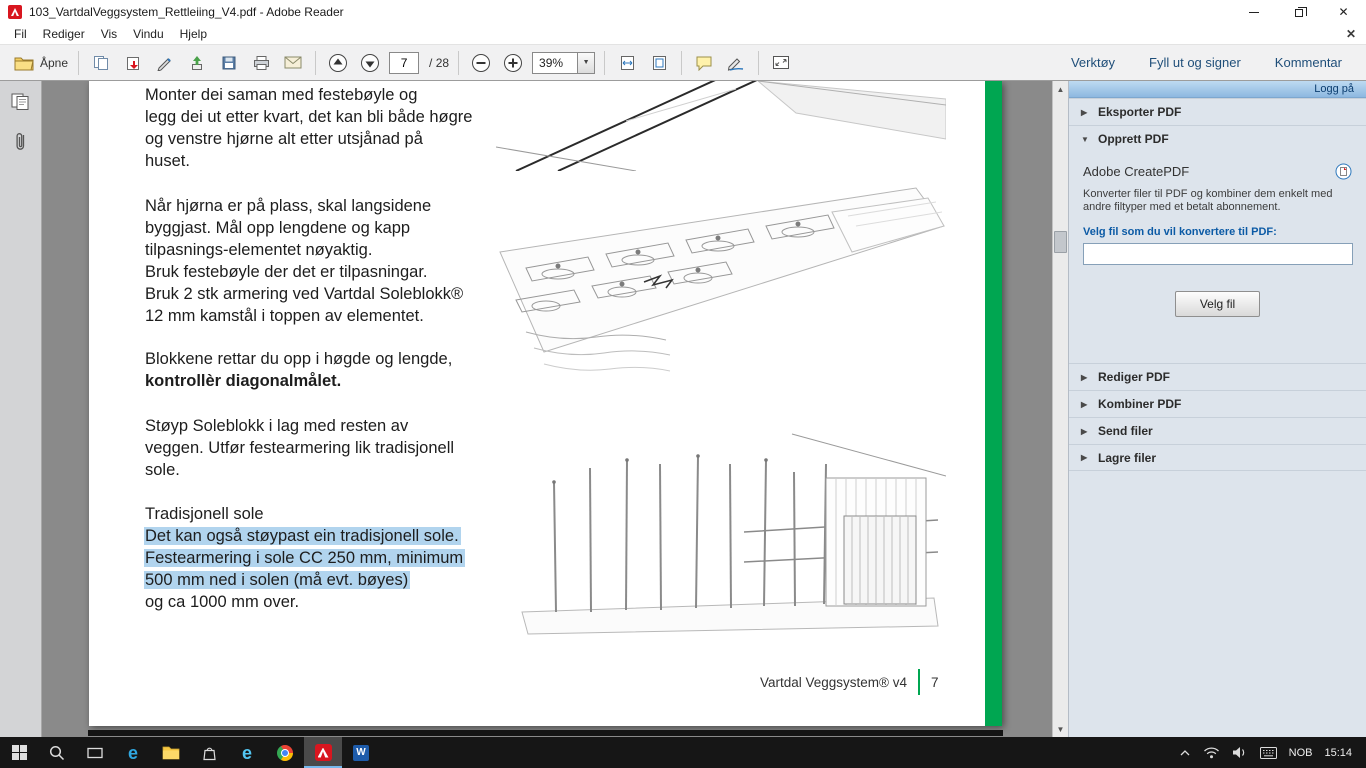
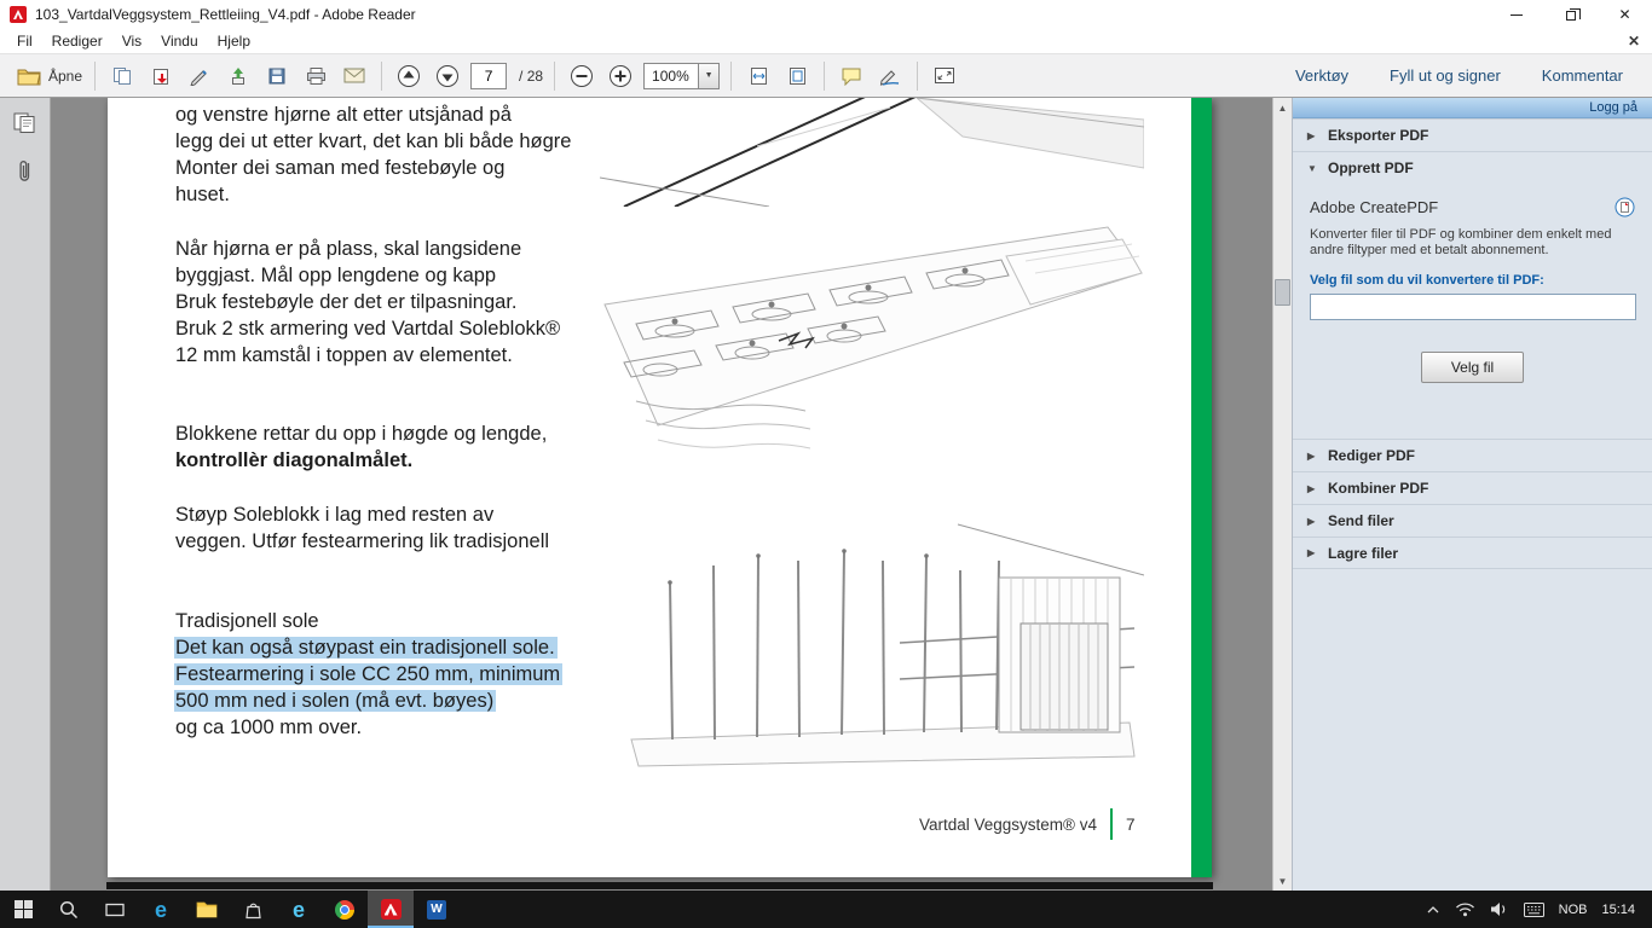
  103_VartdalVeggsystem_Rettleiing_V4.pdf - Adobe Reader
  ✕
  Fil
  Rediger
  Vis
  Vindu
  Hjelp
  ✕
  Åpne
  7
  / 28
- 39%
+ 100%
  Verktøy
  Fyll ut og signer
  Kommentar
- Monter dei saman med festebøyle og
+ og venstre hjørne alt etter utsjånad på
  legg dei ut etter kvart, det kan bli både høgre
- og venstre hjørne alt etter utsjånad på
+ Monter dei saman med festebøyle og
  huset.
  Når hjørna er på plass, skal langsidene
  byggjast. Mål opp lengdene og kapp
- tilpasnings-elementet nøyaktig.
  Bruk festebøyle der det er tilpasningar.
  Bruk 2 stk armering ved Vartdal Soleblokk®
  12 mm kamstål i toppen av elementet.
  Blokkene rettar du opp i høgde og lengde,
  kontrollèr diagonalmålet.
  Støyp Soleblokk i lag med resten av
  veggen. Utfør festearmering lik tradisjonell
- sole.
  Tradisjonell sole
  Det kan også støypast ein tradisjonell sole.
  Festearmering i sole CC 250 mm, minimum
  500 mm ned i solen (må evt. bøyes)
  og ca 1000 mm over.
  Vartdal Veggsystem® v4
  7
  ▲
  ▼
  Logg på
  ▶
  Eksporter PDF
  ▼
  Opprett PDF
  Adobe CreatePDF
  Konverter filer til PDF og kombiner dem enkelt med andre filtyper med et betalt abonnement.
  Velg fil som du vil konvertere til PDF:
  Velg fil
  ▶
  Rediger PDF
  ▶
  Kombiner PDF
  ▶
  Send filer
  ▶
  Lagre filer
  e
  e
  W
  NOB
  15:14
